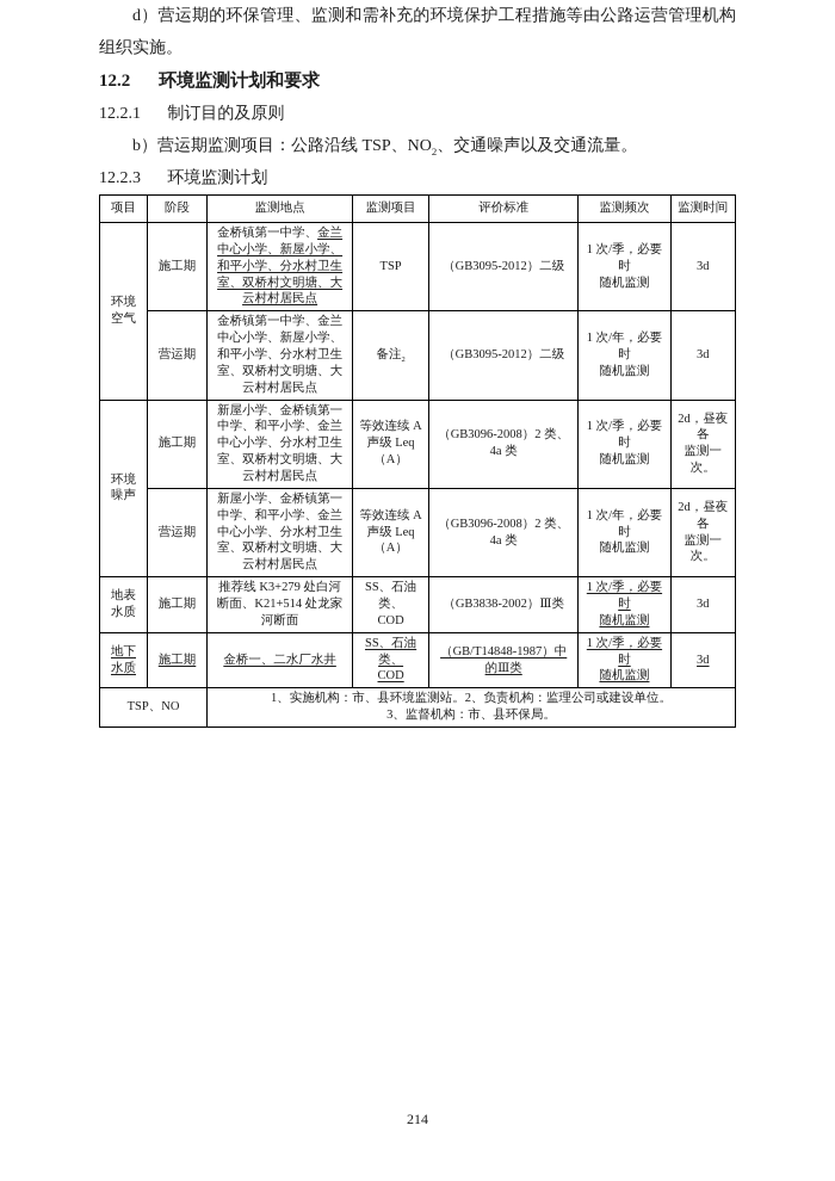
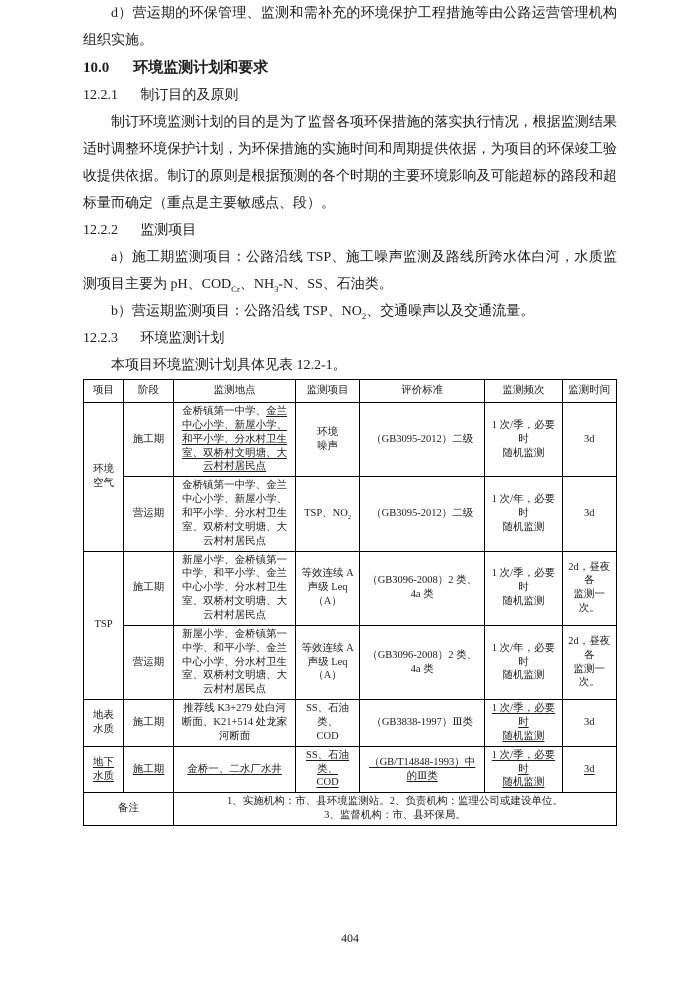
  d）营运期的环保管理、监测和需补充的环境保护工程措施等由公路运营管理机构组织实施。
- 12.2 环境监测计划和要求
+ 10.0 环境监测计划和要求
  12.2.1 制订目的及原则
+ 制订环境监测计划的目的是为了监督各项环保措施的落实执行情况，根据监测结果适时调整环境保护计划，为环保措施的实施时间和周期提供依据，为项目的环保竣工验收提供依据。制订的原则是根据预测的各个时期的主要环境影响及可能超标的路段和超标量而确定（重点是主要敏感点、段）。
+ 12.2.2 监测项目
+ a）施工期监测项目：公路沿线 TSP、施工噪声监测及路线所跨水体白河，水质监测项目主要为 pH、CODCr、NH3-N、SS、石油类。
  b）营运期监测项目：公路沿线 TSP、NO2、交通噪声以及交通流量。
  12.2.3 环境监测计划
+ 本项目环境监测计划具体见表 12.2-1。
  项目	阶段	监测地点	监测项目	评价标准	监测频次	监测时间
- 环境 空气	施工期	金桥镇第一中学、金兰 中心小学、新屋小学、 和平小学、分水村卫生 室、双桥村文明塘、大 云村村居民点	TSP	（GB3095-2012）二级	1 次/季，必要时 随机监测	3d
+ 环境 空气	施工期	金桥镇第一中学、金兰 中心小学、新屋小学、 和平小学、分水村卫生 室、双桥村文明塘、大 云村村居民点	环境 噪声	（GB3095-2012）二级	1 次/季，必要时 随机监测	3d
- 营运期	金桥镇第一中学、金兰 中心小学、新屋小学、 和平小学、分水村卫生 室、双桥村文明塘、大 云村村居民点	备注	（GB3095-2012）二级	1 次/年，必要时 随机监测	3d
+ 营运期	金桥镇第一中学、金兰 中心小学、新屋小学、 和平小学、分水村卫生 室、双桥村文明塘、大 云村村居民点	TSP、NO	（GB3095-2012）二级	1 次/年，必要时 随机监测	3d
- 环境 噪声	施工期	新屋小学、金桥镇第一 中学、和平小学、金兰 中心小学、分水村卫生 室、双桥村文明塘、大 云村村居民点	等效连续 A 声级 Leq （A）	（GB3096-2008）2 类、 4a 类	1 次/季，必要时 随机监测	2d，昼夜各 监测一次。
+ TSP	施工期	新屋小学、金桥镇第一 中学、和平小学、金兰 中心小学、分水村卫生 室、双桥村文明塘、大 云村村居民点	等效连续 A 声级 Leq （A）	（GB3096-2008）2 类、 4a 类	1 次/季，必要时 随机监测	2d，昼夜各 监测一次。
  营运期	新屋小学、金桥镇第一 中学、和平小学、金兰 中心小学、分水村卫生 室、双桥村文明塘、大 云村村居民点	等效连续 A 声级 Leq （A）	（GB3096-2008）2 类、 4a 类	1 次/年，必要时 随机监测	2d，昼夜各 监测一次。
- 地表 水质	施工期	推荐线 K3+279 处白河 断面、K21+514 处龙家 河断面	SS、石油类、 COD	（GB3838-2002）Ⅲ类	1 次/季，必要时 随机监测	3d
+ 地表 水质	施工期	推荐线 K3+279 处白河 断面、K21+514 处龙家 河断面	SS、石油类、 COD	（GB3838-1997）Ⅲ类	1 次/季，必要时 随机监测	3d
- 地下 水质	施工期	金桥一、二水厂水井	SS、石油类、 COD	（GB/T14848-1987）中 的Ⅲ类	1 次/季，必要时 随机监测	3d
+ 地下 水质	施工期	金桥一、二水厂水井	SS、石油类、 COD	（GB/T14848-1993）中 的Ⅲ类	1 次/季，必要时 随机监测	3d
- TSP、NO	1、实施机构：市、县环境监测站。2、负责机构：监理公司或建设单位。 3、监督机构：市、县环保局。
+ 备注	1、实施机构：市、县环境监测站。2、负责机构：监理公司或建设单位。 3、监督机构：市、县环保局。
- 214
+ 404
